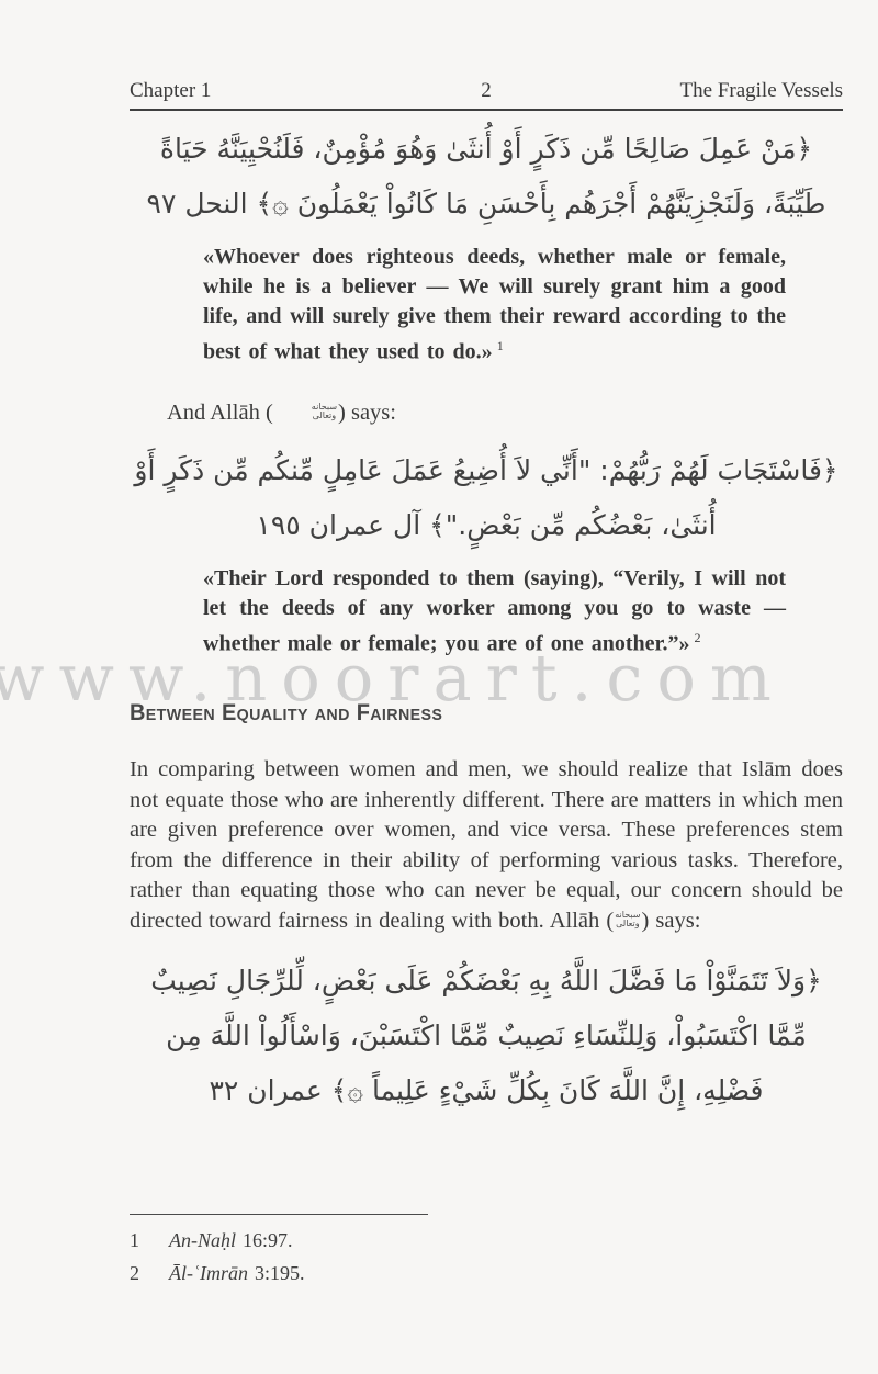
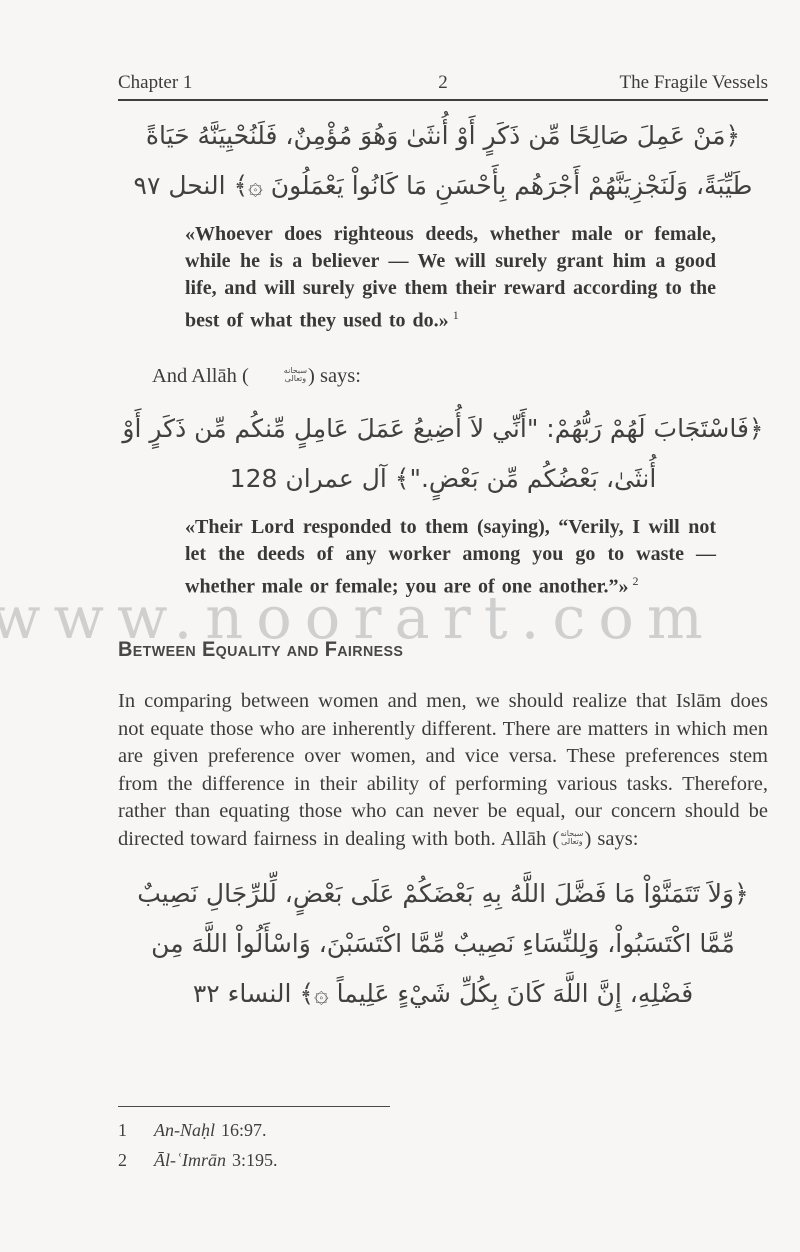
  2
  Chapter 1
  The Fragile Vessels
  ﴿مَنْ عَمِلَ صَالِحًا مِّن ذَكَرٍ أَوْ أُنثَىٰ وَهُوَ مُؤْمِنٌ، فَلَنُحْيِيَنَّهُ حَيَاةً طَيِّبَةً، وَلَنَجْزِيَنَّهُمْ أَجْرَهُم بِأَحْسَنِ مَا كَانُواْ يَعْمَلُونَ ۞﴾ النحل ٩٧
  «Whoever does righteous deeds, whether male or female, while he is a believer — We will surely grant him a good life, and will surely give them their reward according to the best of what they used to do.» 1
  And Allāh (
  سبحانه
  وتعالى
  ) says:
- ﴿فَاسْتَجَابَ لَهُمْ رَبُّهُمْ: "أَنِّي لاَ أُضِيعُ عَمَلَ عَامِلٍ مِّنكُم مِّن ذَكَرٍ أَوْ أُنثَىٰ، بَعْضُكُم مِّن بَعْضٍ."﴾ آل عمران ١٩٥
+ ﴿فَاسْتَجَابَ لَهُمْ رَبُّهُمْ: "أَنِّي لاَ أُضِيعُ عَمَلَ عَامِلٍ مِّنكُم مِّن ذَكَرٍ أَوْ أُنثَىٰ، بَعْضُكُم مِّن بَعْضٍ."﴾ آل عمران 128
  «Their Lord responded to them (saying), “Verily, I will not let the deeds of any worker among you go to waste — whether male or female; you are of one another.”» 2
  Between Equality and Fairness
  In comparing between women and men, we should realize that Islām does not equate those who are inherently different. There are matters in which men are given preference over women, and vice versa. These preferences stem from the difference in their ability of performing various tasks. Therefore, rather than equating those who can never be equal, our concern should be directed toward fairness in dealing with both. Allāh (
  سبحانه
  وتعالى
  ) says:
- ﴿وَلاَ تَتَمَنَّوْاْ مَا فَضَّلَ اللَّهُ بِهِ بَعْضَكُمْ عَلَى بَعْضٍ، لِّلرِّجَالِ نَصِيبٌ مِّمَّا اكْتَسَبُواْ، وَلِلنِّسَاءِ نَصِيبٌ مِّمَّا اكْتَسَبْنَ، وَاسْأَلُواْ اللَّهَ مِن فَضْلِهِ، إِنَّ اللَّهَ كَانَ بِكُلِّ شَيْءٍ عَلِيماً ۞﴾ عمران ٣٢
+ ﴿وَلاَ تَتَمَنَّوْاْ مَا فَضَّلَ اللَّهُ بِهِ بَعْضَكُمْ عَلَى بَعْضٍ، لِّلرِّجَالِ نَصِيبٌ مِّمَّا اكْتَسَبُواْ، وَلِلنِّسَاءِ نَصِيبٌ مِّمَّا اكْتَسَبْنَ، وَاسْأَلُواْ اللَّهَ مِن فَضْلِهِ، إِنَّ اللَّهَ كَانَ بِكُلِّ شَيْءٍ عَلِيماً ۞﴾ النساء ٣٢
  1
  An-Naḥl
  16:97.
  2
  Āl-ʿImrān
  3:195.
  www.noorart.com
